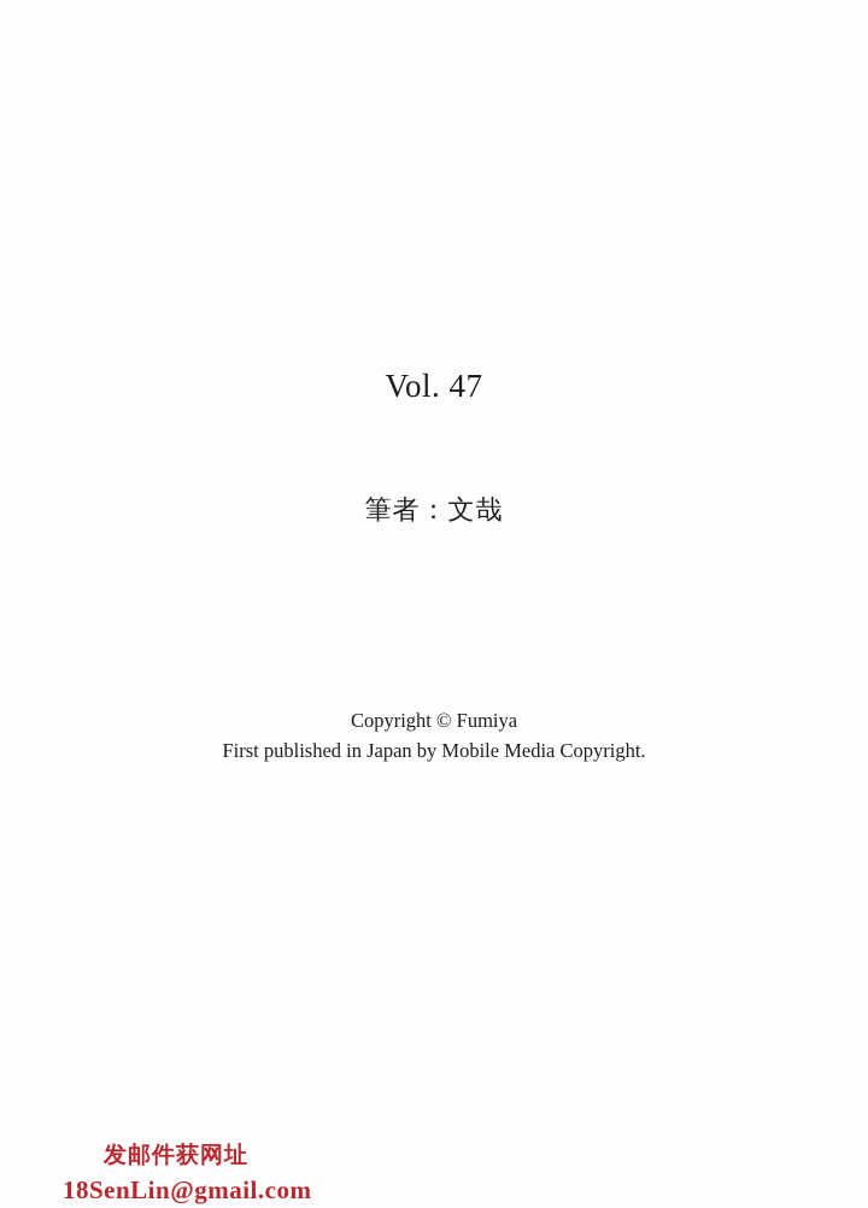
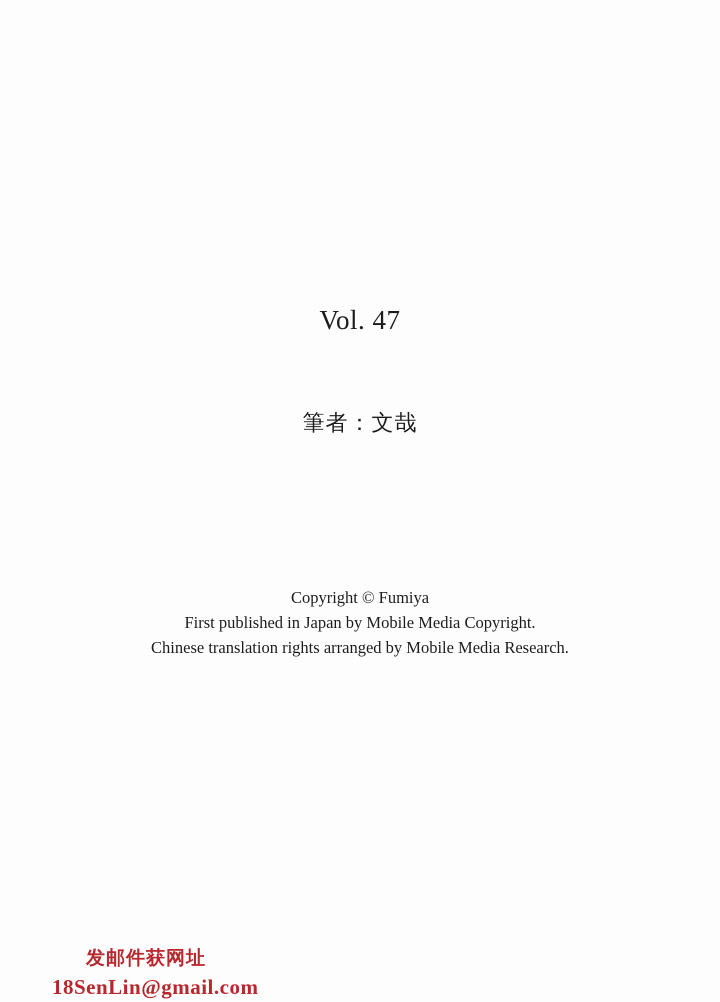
  Vol. 47
  筆者：文哉
  Copyright © Fumiya
  First published in Japan by Mobile Media Copyright.
+ Chinese translation rights arranged by Mobile Media Research.
  发邮件获网址
  18SenLin@gmail.com
